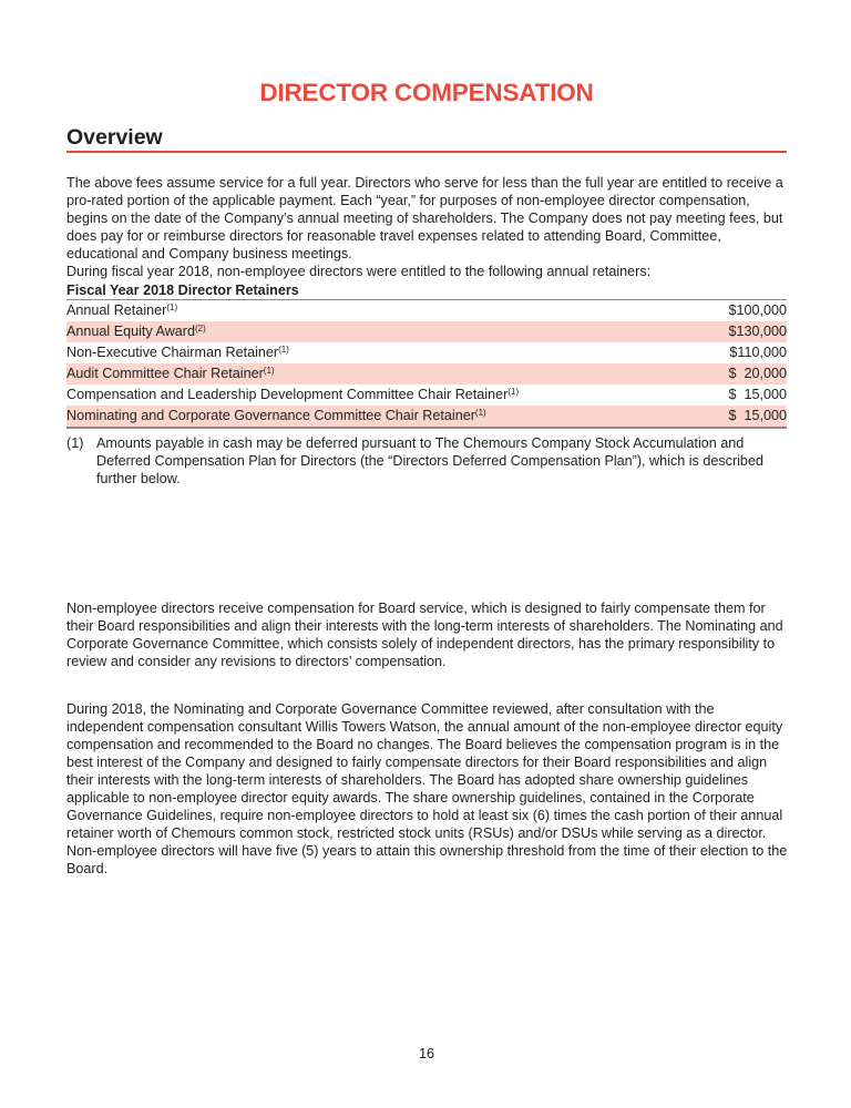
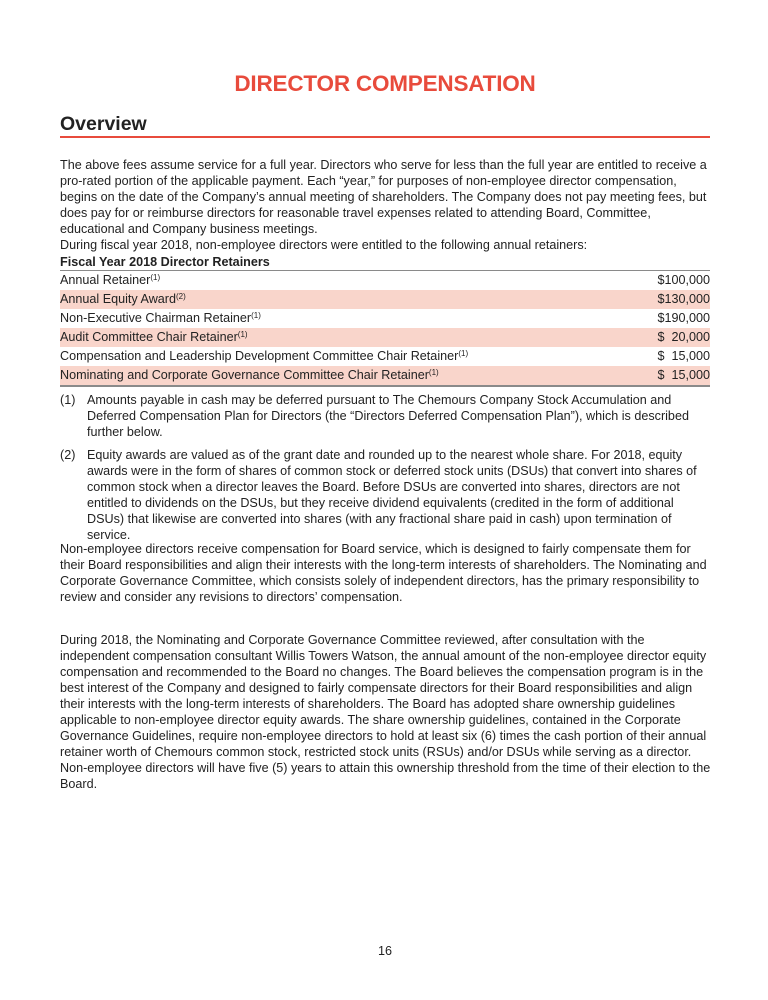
  DIRECTOR COMPENSATION
  Overview
  The above fees assume service for a full year. Directors who serve for less than the full year are entitled to receive a pro-rated portion of the applicable payment. Each “year,” for purposes of non-employee director compensation, begins on the date of the Company’s annual meeting of shareholders. The Company does not pay meeting fees, but does pay for or reimburse directors for reasonable travel expenses related to attending Board, Committee, educational and Company business meetings.
  During fiscal year 2018, non-employee directors were entitled to the following annual retainers:
  Fiscal Year 2018 Director Retainers
  Annual Retainer(1)	$100,000
  Annual Equity Award(2)	$130,000
- Non-Executive Chairman Retainer(1)	$110,000
+ Non-Executive Chairman Retainer(1)	$190,000
  Audit Committee Chair Retainer(1)	$ 20,000
  Compensation and Leadership Development Committee Chair Retainer(1)	$ 15,000
  Nominating and Corporate Governance Committee Chair Retainer(1)	$ 15,000
  (1)
  Amounts payable in cash may be deferred pursuant to The Chemours Company Stock Accumulation and Deferred Compensation Plan for Directors (the “Directors Deferred Compensation Plan”), which is described further below.
+ (2)
+ Equity awards are valued as of the grant date and rounded up to the nearest whole share. For 2018, equity awards were in the form of shares of common stock or deferred stock units (DSUs) that convert into shares of common stock when a director leaves the Board. Before DSUs are converted into shares, directors are not entitled to dividends on the DSUs, but they receive dividend equivalents (credited in the form of additional DSUs) that likewise are converted into shares (with any fractional share paid in cash) upon termination of service.
  Non-employee directors receive compensation for Board service, which is designed to fairly compensate them for their Board responsibilities and align their interests with the long-term interests of shareholders. The Nominating and Corporate Governance Committee, which consists solely of independent directors, has the primary responsibility to review and consider any revisions to directors’ compensation.
  During 2018, the Nominating and Corporate Governance Committee reviewed, after consultation with the independent compensation consultant Willis Towers Watson, the annual amount of the non-employee director equity compensation and recommended to the Board no changes. The Board believes the compensation program is in the best interest of the Company and designed to fairly compensate directors for their Board responsibilities and align their interests with the long-term interests of shareholders. The Board has adopted share ownership guidelines applicable to non-employee director equity awards. The share ownership guidelines, contained in the Corporate Governance Guidelines, require non-employee directors to hold at least six (6) times the cash portion of their annual retainer worth of Chemours common stock, restricted stock units (RSUs) and/or DSUs while serving as a director. Non-employee directors will have five (5) years to attain this ownership threshold from the time of their election to the Board.
  16
